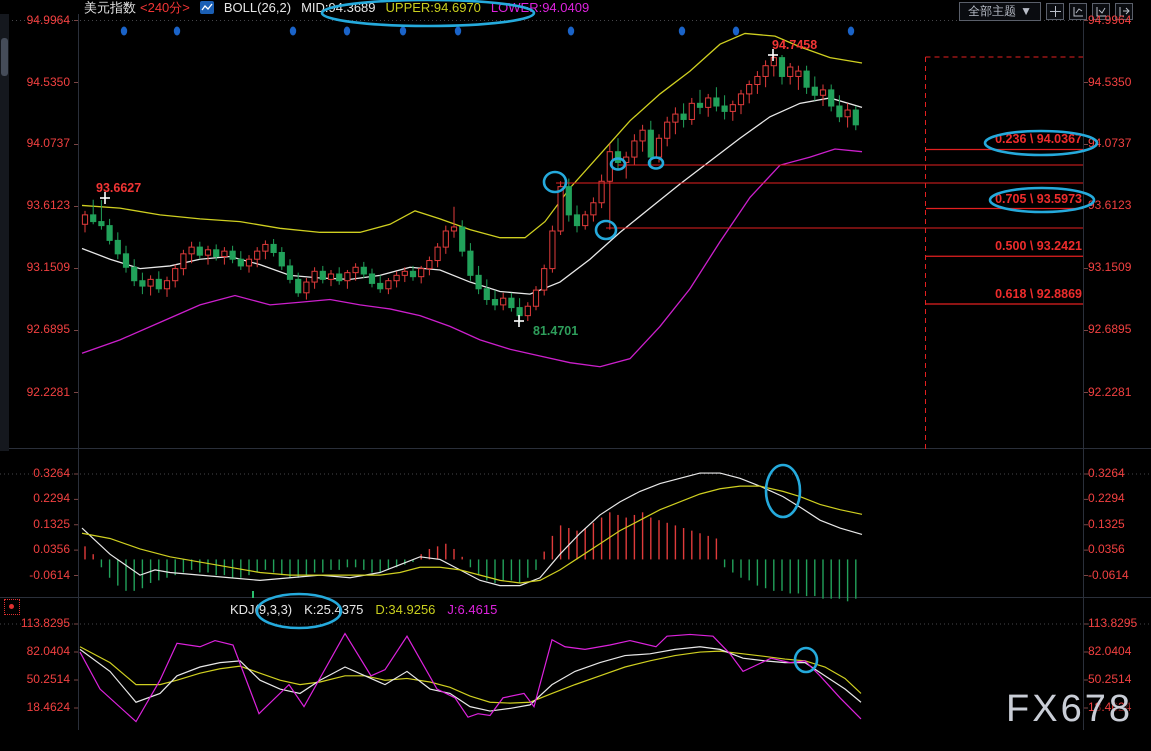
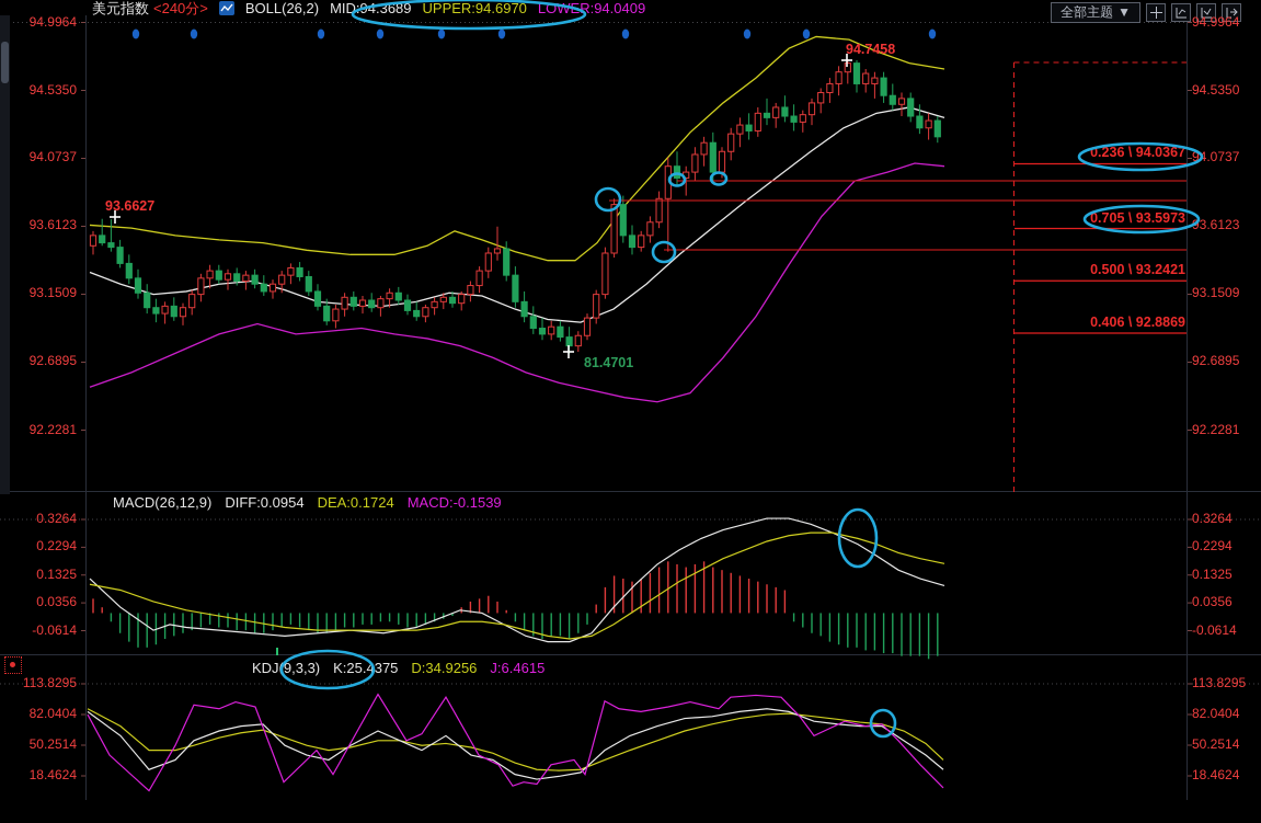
  美元指数
  <240分>
  BOLL(26,2)
  MID:4.3689
  UPPER:94.6970
  LOWR:94.0409
  全部主题
  ▼
+ MACD(26,12,9)
+ DIFF:0.0954
+ DEA:0.1724
+ MACD:-0.1539
  KDJ9,3,3)
  K:25.4375
  D:34.9256
  J:6.4615
  0.236 \ 94.0367
  0.705 \ 93.5973
  0.500 \ 93.2421
- 0.618 \ 92.8869
+ 0.406 \ 92.8869
  94.9964
  94.9964
  94.5350
  94.5350
  94.0737
  9.0737
  93.6123
  93.6123
  93.1509
  93.1509
  92.6895
  92.6895
  92.2281
  92.2281
  0.3264
  0.3264
  0.2294
  0.2294
  0.1325
  0.1325
  0.0356
  0.0356
  -0.0614
  -0.0614
  113.8295
  113.8295
  82.0404
  82.0404
  50.2514
  50.2514
  18.4624
  18.4624
  93.6627
  94.7458
  81.4701
- FX678
